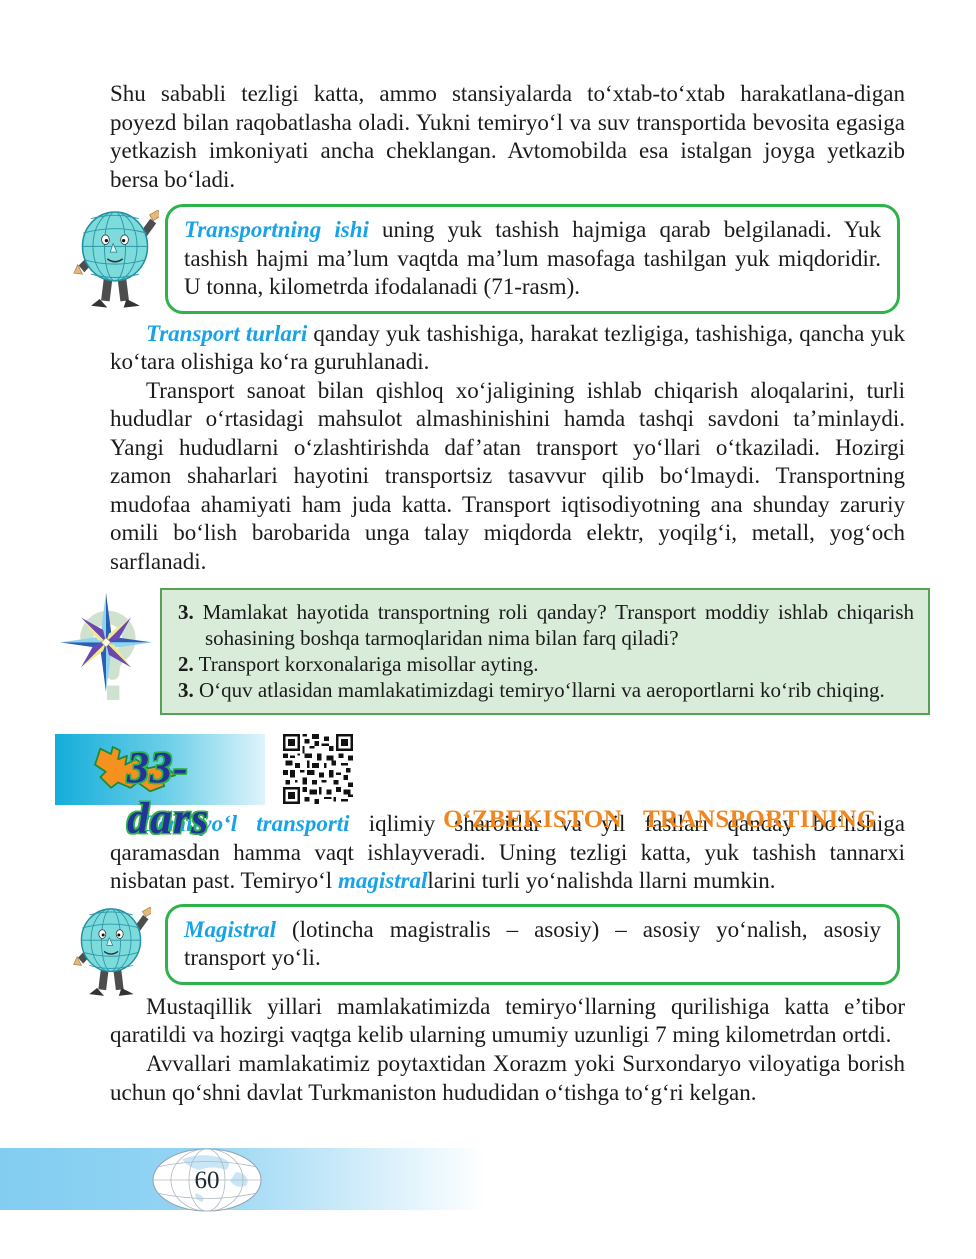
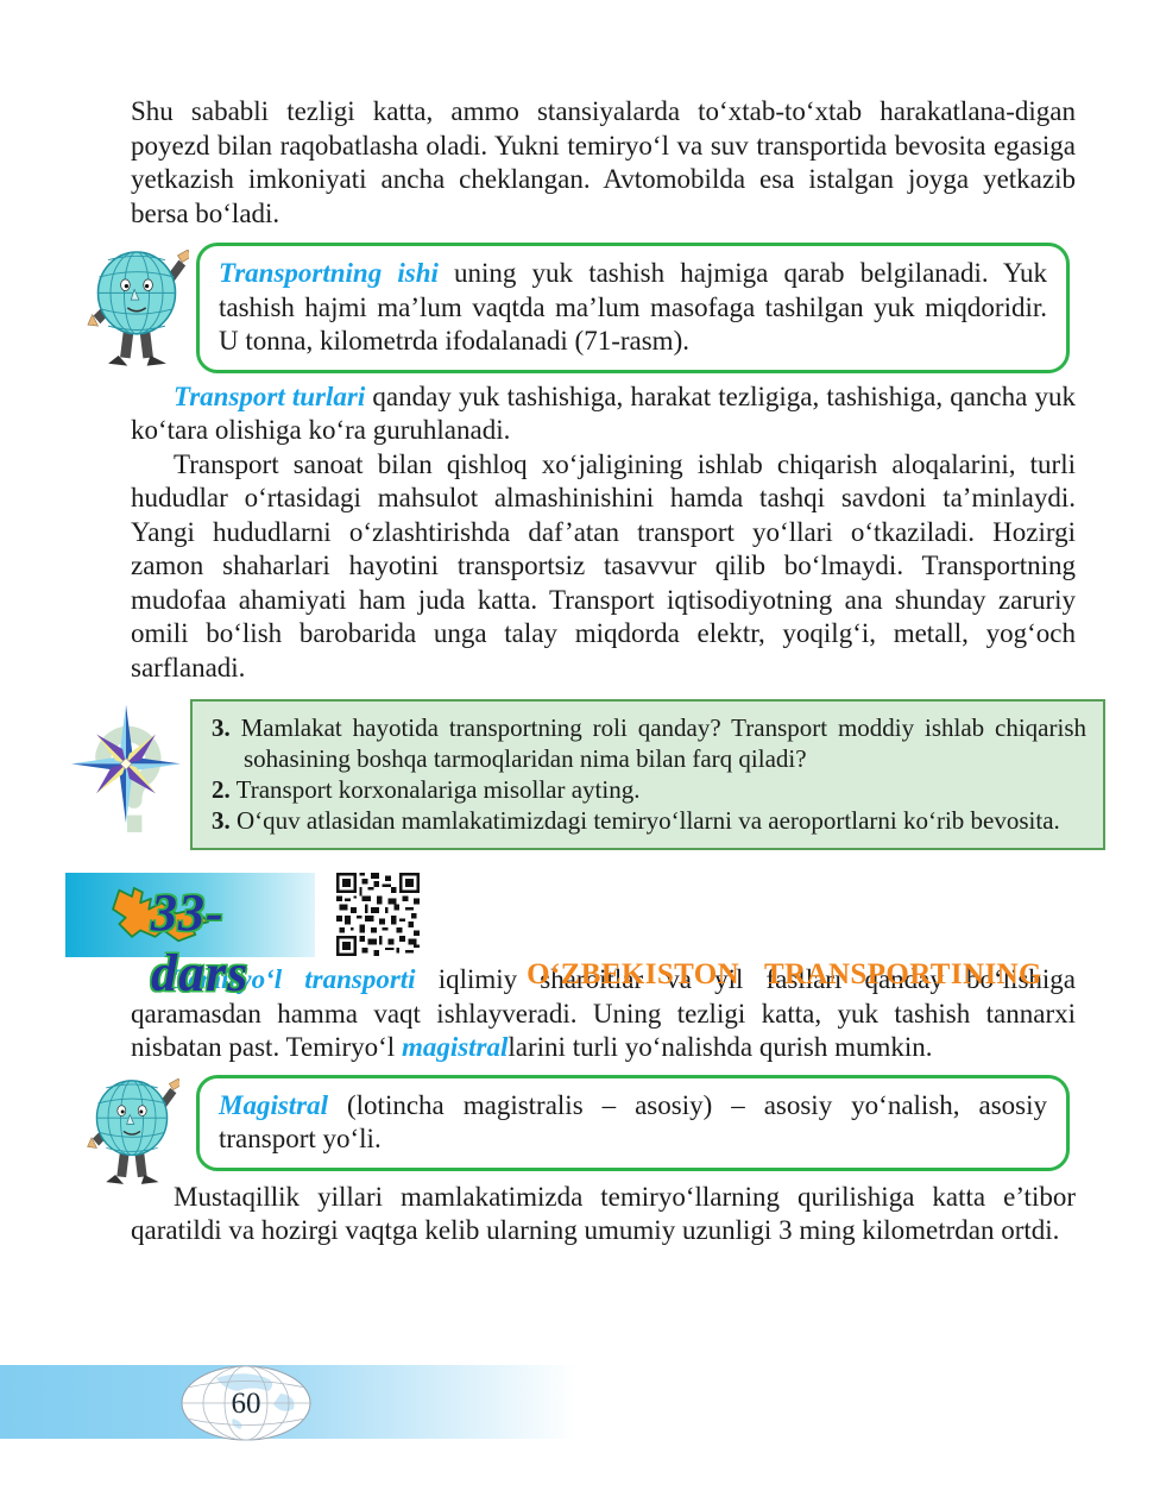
  Shu sababli tezligi katta, ammo stansiyalarda to‘xtab-to‘xtab harakatlana-digan poyezd bilan raqobatlasha oladi. Yukni temiryo‘l va suv transportida bevosita egasiga yetkazish imkoniyati ancha cheklangan. Avtomobilda esa istalgan joyga yetkazib bersa bo‘ladi.
  Transportning ishi uning yuk tashish hajmiga qarab belgilanadi. Yuk tashish hajmi ma’lum vaqtda ma’lum masofaga tashilgan yuk miqdoridir. U tonna, kilometrda ifodalanadi (71-rasm).
  Transport turlari qanday yuk tashishiga, harakat tezligiga, tashishiga, qancha yuk ko‘tara olishiga ko‘ra guruhlanadi.
  Transport sanoat bilan qishloq xo‘jaligining ishlab chiqarish aloqalarini, turli hududlar o‘rtasidagi mahsulot almashinishini hamda tashqi savdoni ta’minlaydi. Yangi hududlarni o‘zlashtirishda daf’atan transport yo‘llari o‘tkaziladi. Hozirgi zamon shaharlari hayotini transportsiz tasavvur qilib bo‘lmaydi. Transportning mudofaa ahamiyati ham juda katta. Transport iqtisodiyotning ana shunday zaruriy omili bo‘lish barobarida unga talay miqdorda elektr, yoqilg‘i, metall, yog‘och sarflanadi.
  3. Mamlakat hayotida transportning roli qanday? Transport moddiy ishlab chiqarish sohasining boshqa tarmoqlaridan nima bilan farq qiladi?
  2. Transport korxonalariga misollar ayting.
- 3. O‘quv atlasidan mamlakatimizdagi temiryo‘llarni va aeroportlarni ko‘rib chiqing.
+ 3. O‘quv atlasidan mamlakatimizdagi temiryo‘llarni va aeroportlarni ko‘rib bevosita.
  33-dars
  O‘ZBEKISTON TRANSPORTINING
- Temiryo‘l transporti iqlimiy sharoitlar va yil fasllari qanday bo‘lishiga qaramasdan hamma vaqt ishlayveradi. Uning tezligi katta, yuk tashish tannarxi nisbatan past. Temiryo‘l magistrallarini turli yo‘nalishda llarni mumkin.
+ Temiryo‘l transporti iqlimiy sharoitlar va yil fasllari qanday bo‘lishiga qaramasdan hamma vaqt ishlayveradi. Uning tezligi katta, yuk tashish tannarxi nisbatan past. Temiryo‘l magistrallarini turli yo‘nalishda qurish mumkin.
  Magistral (lotincha magistralis – asosiy) – asosiy yo‘nalish, asosiy transport yo‘li.
- Mustaqillik yillari mamlakatimizda temiryo‘llarning qurilishiga katta e’tibor qaratildi va hozirgi vaqtga kelib ularning umumiy uzunligi 7 ming kilometrdan ortdi.
+ Mustaqillik yillari mamlakatimizda temiryo‘llarning qurilishiga katta e’tibor qaratildi va hozirgi vaqtga kelib ularning umumiy uzunligi 3 ming kilometrdan ortdi.
- Avvallari mamlakatimiz poytaxtidan Xorazm yoki Surxondaryo viloyatiga borish uchun qo‘shni davlat Turkmaniston hududidan o‘tishga to‘g‘ri kelgan.
  60
